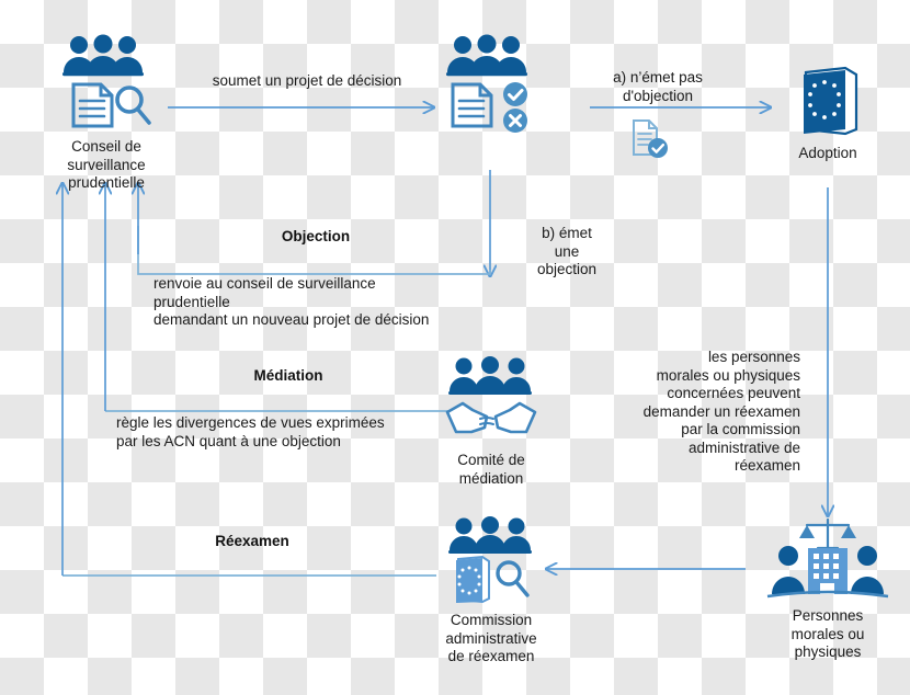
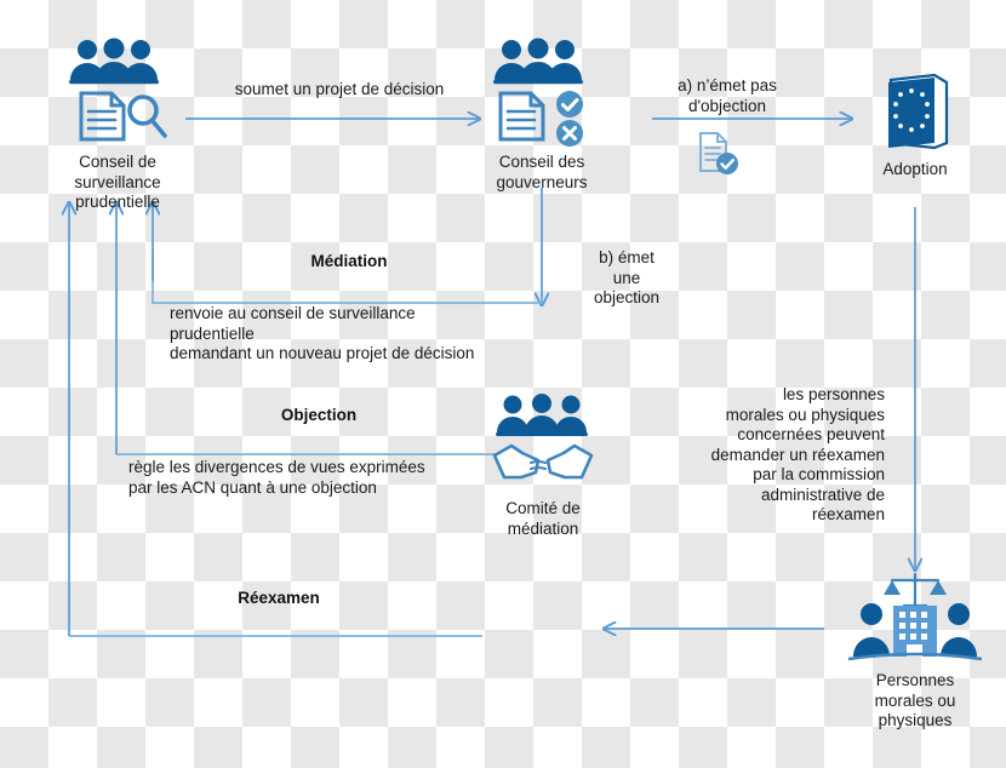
  Conseil de
  surveillance
  prudentielle
+ Conseil des
+ gouverneurs
  Adoption
  Comité de
  médiation
- Commission
- administrative
- de réexamen
  Personnes
  morales ou
  physiques
  soumet un projet de décision
  a) n’émet pas
  d'objection
  b) émet
  une
  objection
  les personnes
  morales ou physiques
  concernées peuvent
  demander un réexamen
  par la commission
  administrative de
  réexamen
- Objection
+ Médiation
  renvoie au conseil de surveillance
  prudentielle
  demandant un nouveau projet de décision
- Médiation
+ Objection
  règle les divergences de vues exprimées
  par les ACN quant à une objection
  Réexamen
